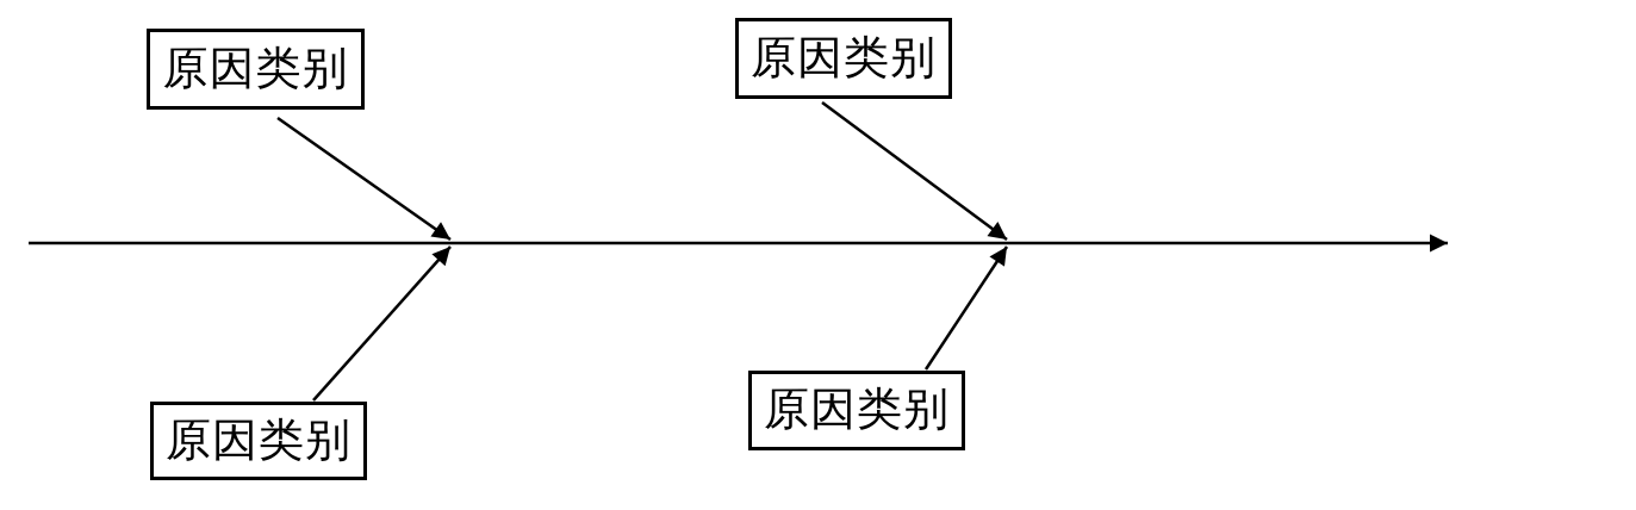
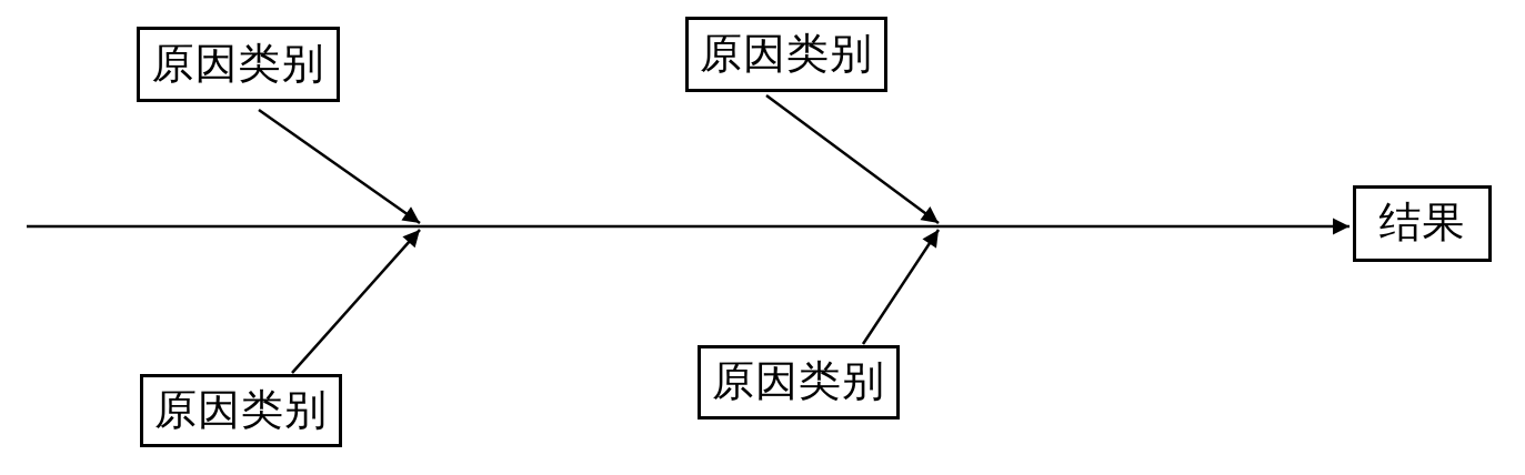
  原因类别
  原因类别
  原因类别
  原因类别
+ 结果
